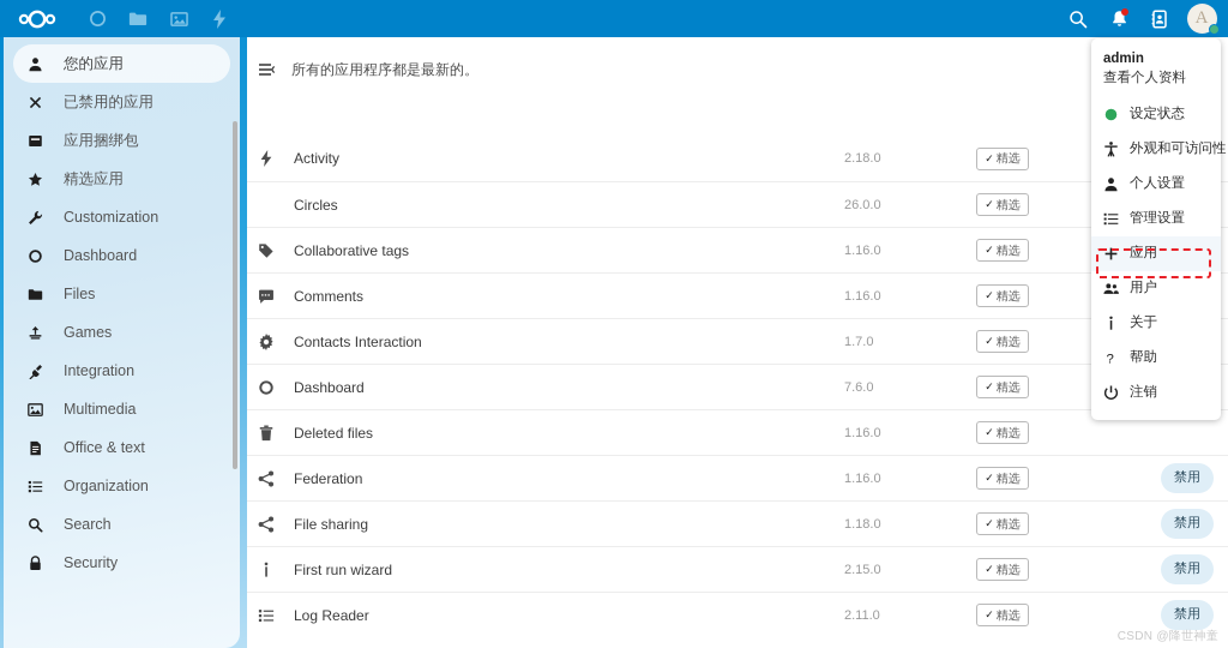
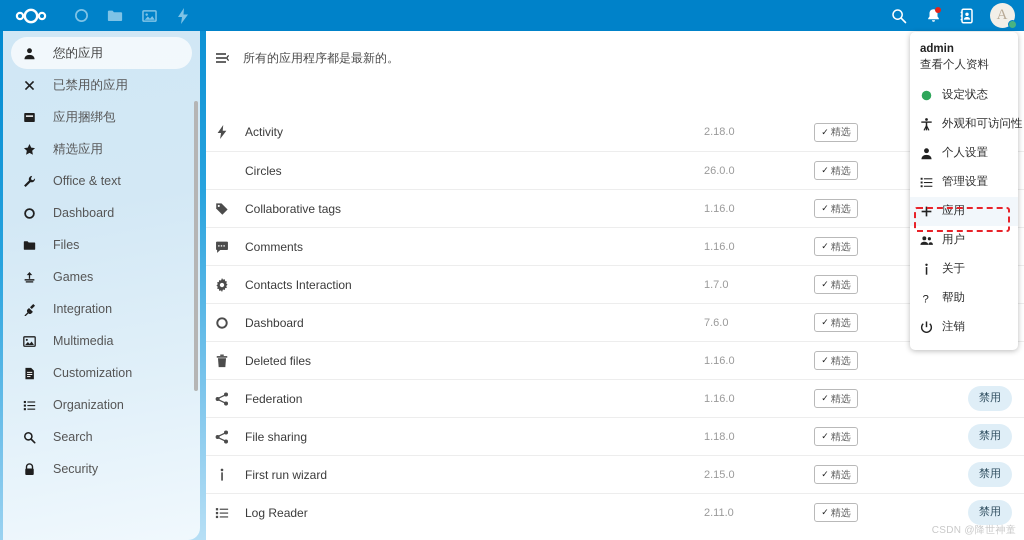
  A
  您的应用
  已禁用的应用
  应用捆绑包
  精选应用
- Customization
+ Office & text
  Dashboard
  Files
  Games
  Integration
  Multimedia
- Office & text
+ Customization
  Organization
  Search
  Security
  所有的应用程序都是最新的。
  Activity
  2.18.0
  ✓
  精选
  Circles
  26.0.0
  ✓
  精选
  Collaborative tags
  1.16.0
  ✓
  精选
  Comments
  1.16.0
  ✓
  精选
  Contacts Interaction
  1.7.0
  ✓
  精选
  Dashboard
  7.6.0
  ✓
  精选
  Deleted files
  1.16.0
  ✓
  精选
  Federation
  1.16.0
  ✓
  精选
  禁用
  File sharing
  1.18.0
  ✓
  精选
  禁用
  First run wizard
  2.15.0
  ✓
  精选
  禁用
  Log Reader
  2.11.0
  ✓
  精选
  禁用
  admin
  查看个人资料
  设定状态
  外观和可访问性
  个人设置
  管理设置
  应用
  用户
  关于
  ?
  帮助
  注销
  CSDN @降世神童
